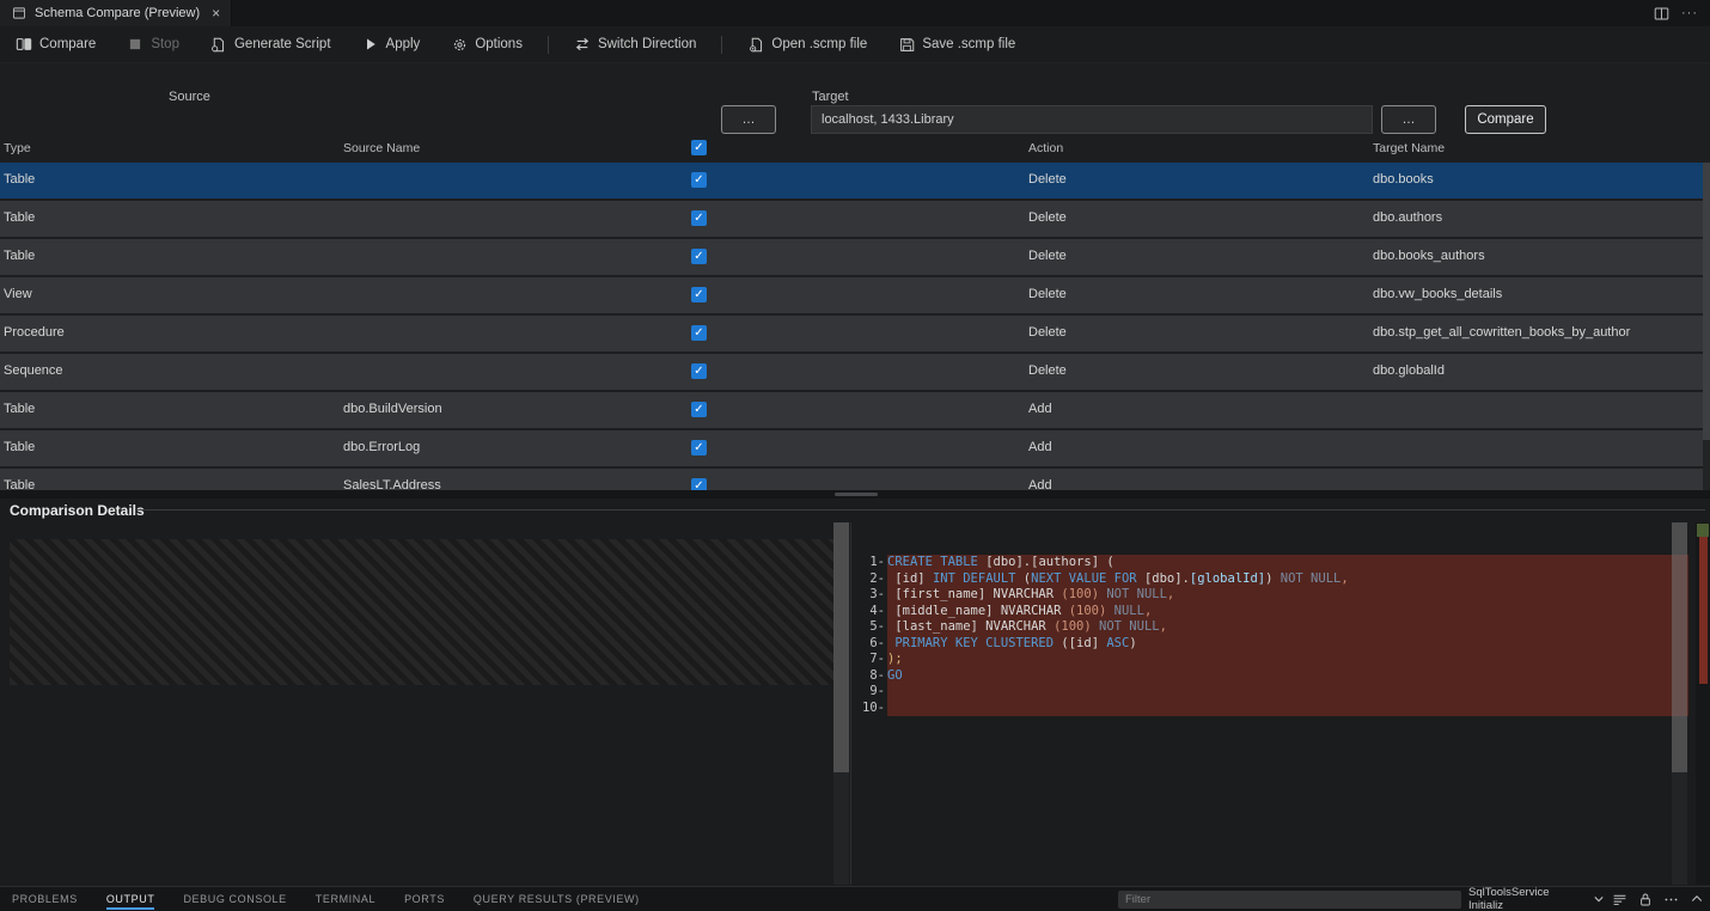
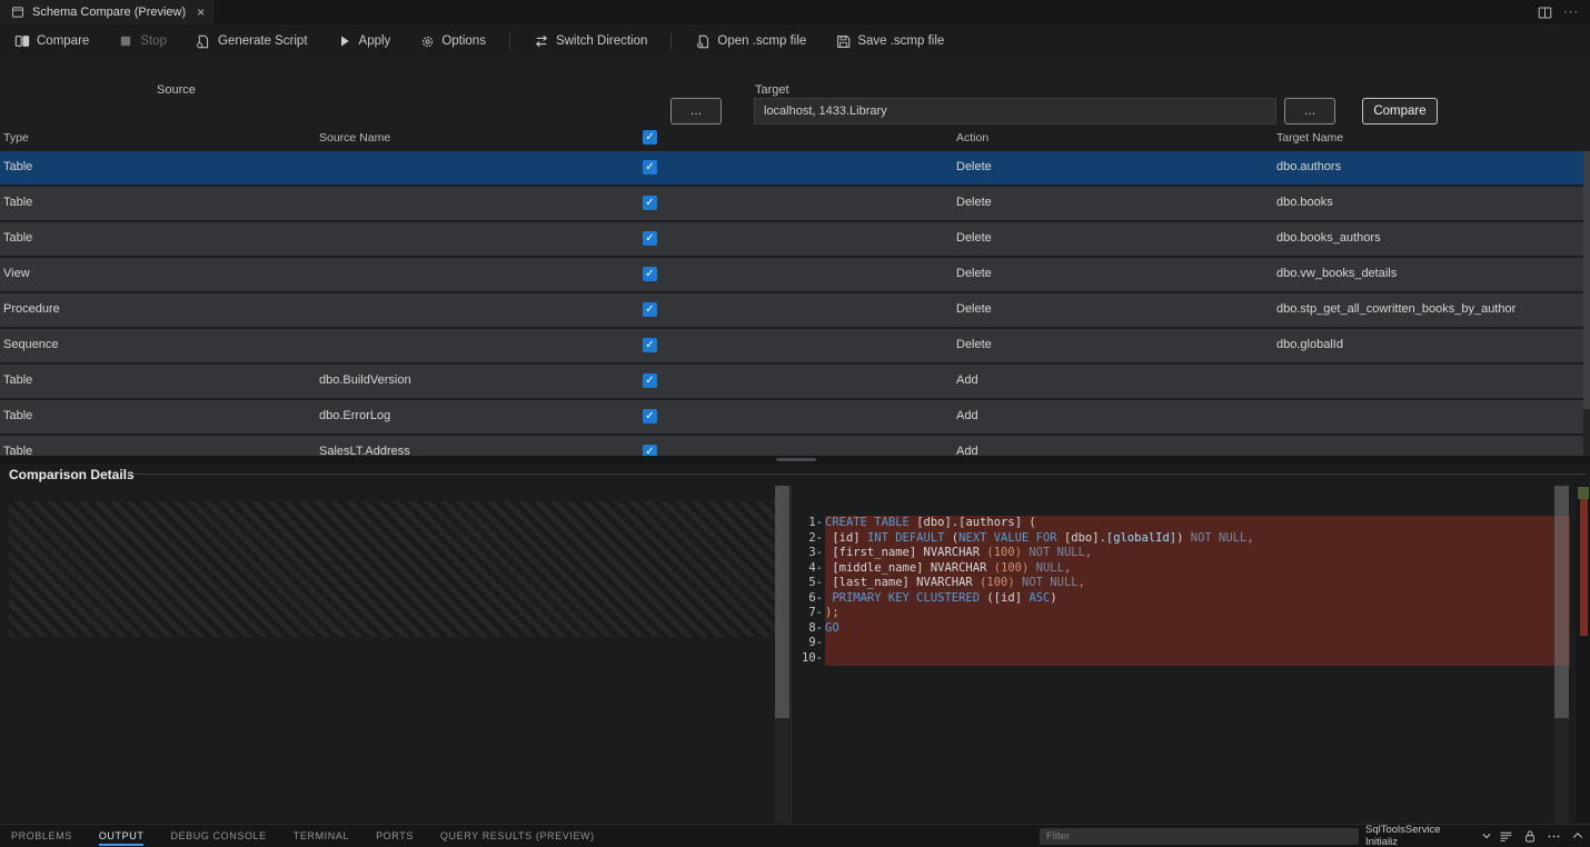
  Schema Compare (Preview)
  ×
  ···
  Compare
  Stop
  Generate Script
  Apply
  Options
  Switch Direction
  Open .scmp file
  Save .scmp file
  Source
  …
  Target
  localhost, 1433.Library
  …
  Compare
  Type
  Source Name
  ✓
  Action
  Target Name
  Table
  ✓
  Delete
- dbo.books
+ dbo.authors
  Table
  ✓
  Delete
- dbo.authors
+ dbo.books
  Table
  ✓
  Delete
  dbo.books_authors
  View
  ✓
  Delete
  dbo.vw_books_details
  Procedure
  ✓
  Delete
  dbo.stp_get_all_cowritten_books_by_author
  Sequence
  ✓
  Delete
  dbo.globalId
  Table
  dbo.BuildVersion
  ✓
  Add
  Table
  dbo.ErrorLog
  ✓
  Add
  Table
  SalesLT.Address
  ✓
  Add
  Comparison Details
  1-
  CREATE TABLE [dbo].[authors] (
  2-
  [id] INT DEFAULT (NEXT VALUE FOR [dbo].[globalId]) NOT NULL,
  3-
  [first_name] NVARCHAR (100) NOT NULL,
  4-
  [middle_name] NVARCHAR (100) NULL,
  5-
  [last_name] NVARCHAR (100) NOT NULL,
  6-
  PRIMARY KEY CLUSTERED ([id] ASC)
  7-
  );
  8-
  GO
  9-
  10-
  PROBLEMS
  OUTPUT
  DEBUG CONSOLE
  TERMINAL
  PORTS
  QUERY RESULTS (PREVIEW)
  Filter
  SqlToolsService Initializ
